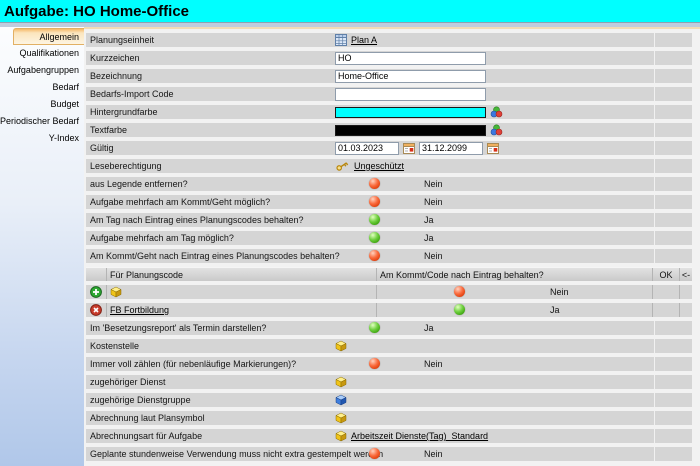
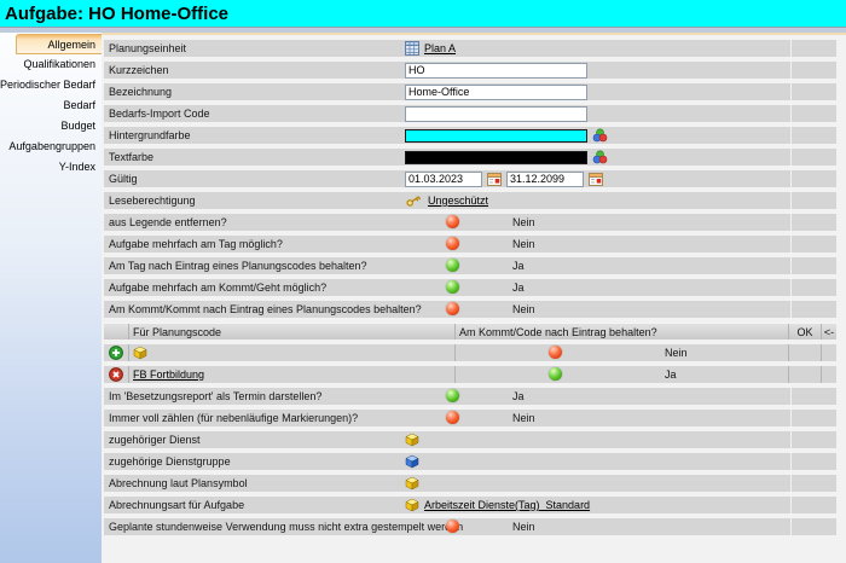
  Aufgabe: HO Home-Office
  Allgemein
  Qualifikationen
- Aufgabengruppen
+ Periodischer Bedarf
  Bedarf
  Budget
- Periodischer Bedarf
+ Aufgabengruppen
  Y-Index
  Planungseinheit
  Plan A
  Kurzzeichen
  HO
  Bezeichnung
  Home-Office
  Bedarfs-Import Code
  Hintergrundfarbe
  Textfarbe
  Gültig
  01.03.2023
  31.12.2099
  Leseberechtigung
  Ungeschützt
  aus Legende entfernen?
  Nein
- Aufgabe mehrfach am Kommt/Geht möglich?
+ Aufgabe mehrfach am Tag möglich?
  Nein
  Am Tag nach Eintrag eines Planungscodes behalten?
  Ja
- Aufgabe mehrfach am Tag möglich?
+ Aufgabe mehrfach am Kommt/Geht möglich?
  Ja
- Am Kommt/Geht nach Eintrag eines Planungscodes behalten?
+ Am Kommt/Kommt nach Eintrag eines Planungscodes behalten?
  Nein
  Für Planungscode
  Am Kommt/Code nach Eintrag behalten?
  OK
  <-
  Nein
  FB Fortbildung
  Ja
  Im 'Besetzungsreport' als Termin darstellen?
  Ja
- Kostenstelle
  Immer voll zählen (für nebenläufige Markierungen)?
  Nein
  zugehöriger Dienst
  zugehörige Dienstgruppe
  Abrechnung laut Plansymbol
  Abrechnungsart für Aufgabe
  Arbeitszeit Dienste(Tag) Standard
  Geplante stundenweise Verwendung muss nicht extra gestempelt wern
  Nein
